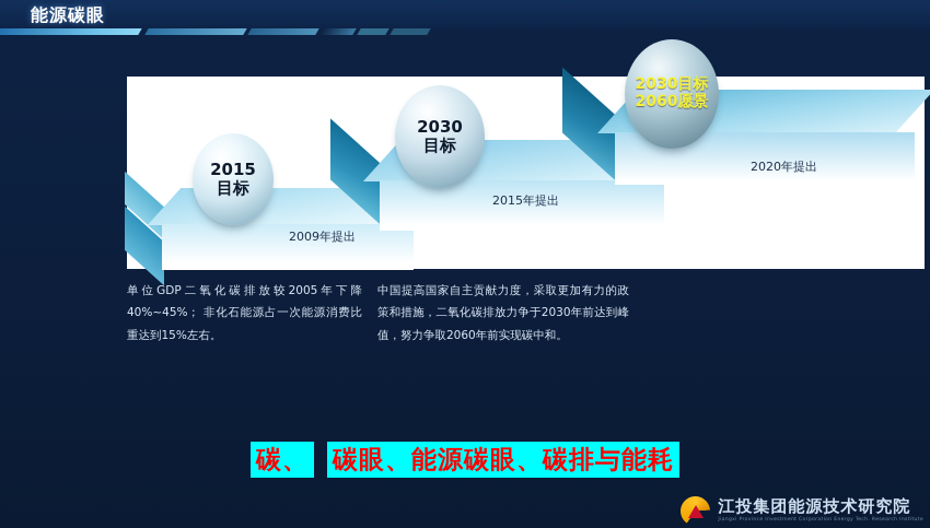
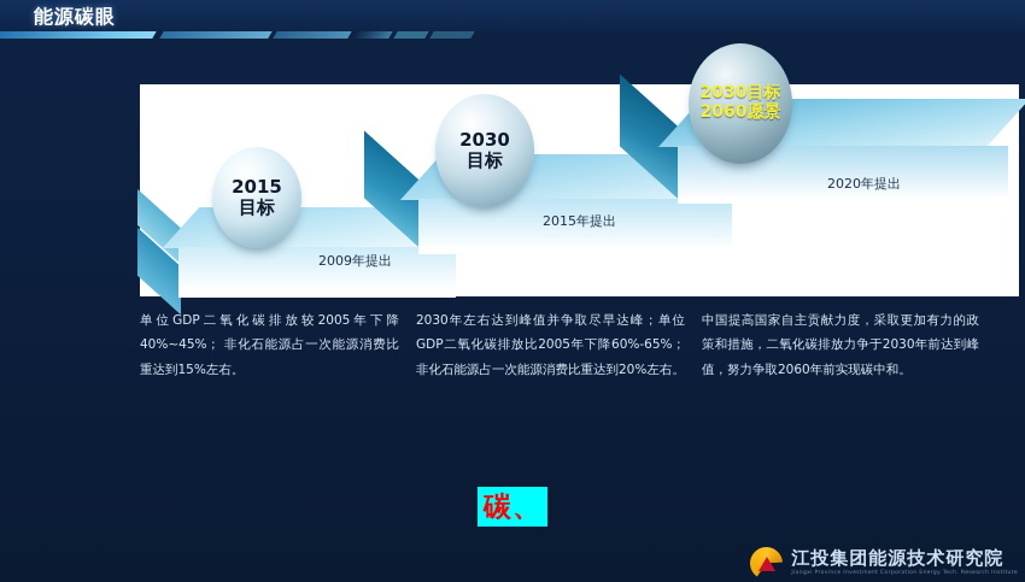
  能源碳眼
  2009年提出
  2015年提出
  2020年提出
  2015
  目标
  2030
  目标
  2030目标
  2060愿景
  单位GDP二氧化碳排放较2005年下降40%~45%； 非化石能源占一次能源消费比重达到15%左右。
+ 2030年左右达到峰值并争取尽早达峰；单位GDP二氧化碳排放比2005年下降60%-65%；非化石能源占一次能源消费比重达到20%左右。
  中国提高国家自主贡献力度，采取更加有力的政策和措施，二氧化碳排放力争于2030年前达到峰值，努力争取2060年前实现碳中和。
  碳、
- 碳眼、能源碳眼、碳排与能耗
  江投集团能源技术研究院
